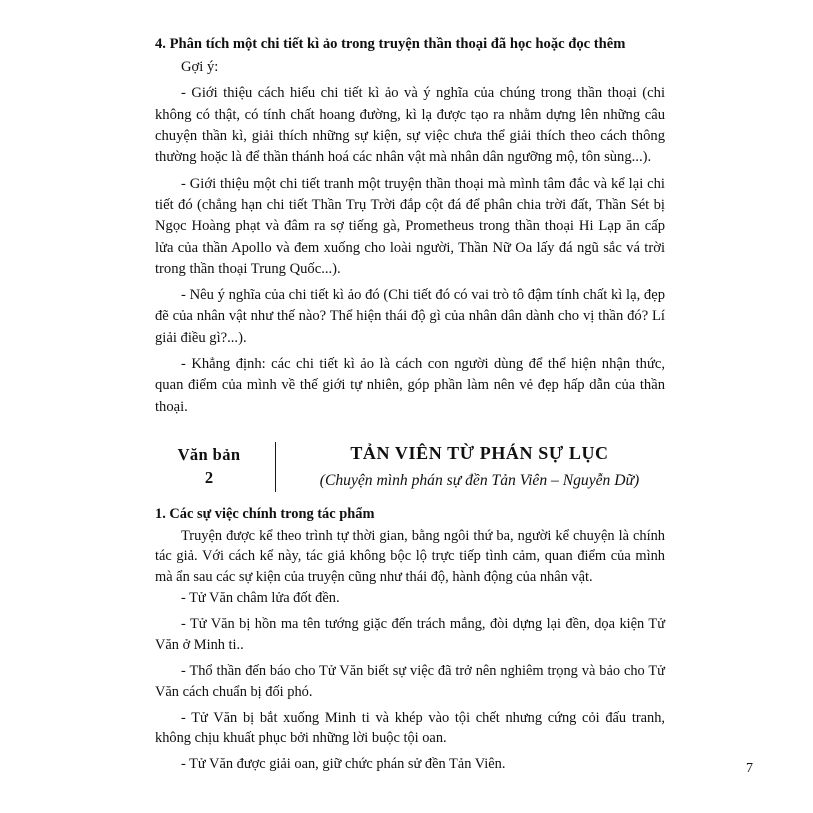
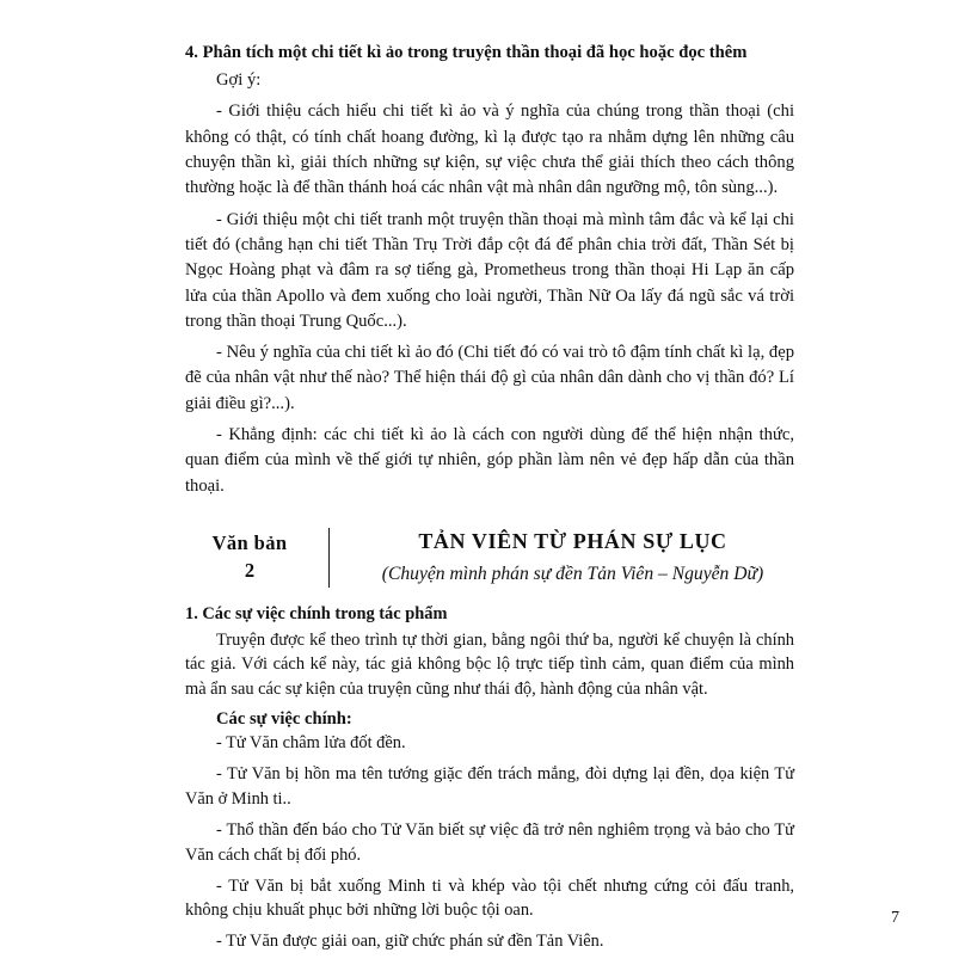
  4. Phân tích một chi tiết kì ảo trong truyện thần thoại đã học hoặc đọc thêm
  Gợi ý:
  - Giới thiệu cách hiểu chi tiết kì ảo và ý nghĩa của chúng trong thần thoại (chi không có thật, có tính chất hoang đường, kì lạ được tạo ra nhằm dựng lên những câu chuyện thần kì, giải thích những sự kiện, sự việc chưa thể giải thích theo cách thông thường hoặc là để thần thánh hoá các nhân vật mà nhân dân ngưỡng mộ, tôn sùng...).
  - Giới thiệu một chi tiết tranh một truyện thần thoại mà mình tâm đắc và kể lại chi tiết đó (chẳng hạn chi tiết Thần Trụ Trời đắp cột đá để phân chia trời đất, Thần Sét bị Ngọc Hoàng phạt và đâm ra sợ tiếng gà, Prometheus trong thần thoại Hi Lạp ăn cấp lửa của thần Apollo và đem xuống cho loài người, Thần Nữ Oa lấy đá ngũ sắc vá trời trong thần thoại Trung Quốc...).
  - Nêu ý nghĩa của chi tiết kì ảo đó (Chi tiết đó có vai trò tô đậm tính chất kì lạ, đẹp đẽ của nhân vật như thế nào? Thể hiện thái độ gì của nhân dân dành cho vị thần đó? Lí giải điều gì?...).
  - Khẳng định: các chi tiết kì ảo là cách con người dùng để thể hiện nhận thức, quan điểm của mình về thế giới tự nhiên, góp phần làm nên vẻ đẹp hấp dẫn của thần thoại.
  Văn bản
  2
  TẢN VIÊN TỪ PHÁN SỰ LỤC
  (Chuyện mình phán sự đền Tản Viên – Nguyễn Dữ)
  1. Các sự việc chính trong tác phẩm
  Truyện được kể theo trình tự thời gian, bằng ngôi thứ ba, người kể chuyện là chính tác giả. Với cách kể này, tác giả không bộc lộ trực tiếp tình cảm, quan điểm của mình mà ẩn sau các sự kiện của truyện cũng như thái độ, hành động của nhân vật.
+ Các sự việc chính:
  - Tử Văn châm lửa đốt đền.
  - Tử Văn bị hồn ma tên tướng giặc đến trách mắng, đòi dựng lại đền, dọa kiện Tử Văn ở Minh ti..
- - Thổ thần đến báo cho Tử Văn biết sự việc đã trở nên nghiêm trọng và bảo cho Tử Văn cách chuẩn bị đối phó.
+ - Thổ thần đến báo cho Tử Văn biết sự việc đã trở nên nghiêm trọng và bảo cho Tử Văn cách chất bị đối phó.
  - Tử Văn bị bắt xuống Minh ti và khép vào tội chết nhưng cứng cỏi đấu tranh, không chịu khuất phục bởi những lời buộc tội oan.
  - Tử Văn được giải oan, giữ chức phán sử đền Tản Viên.
  7
